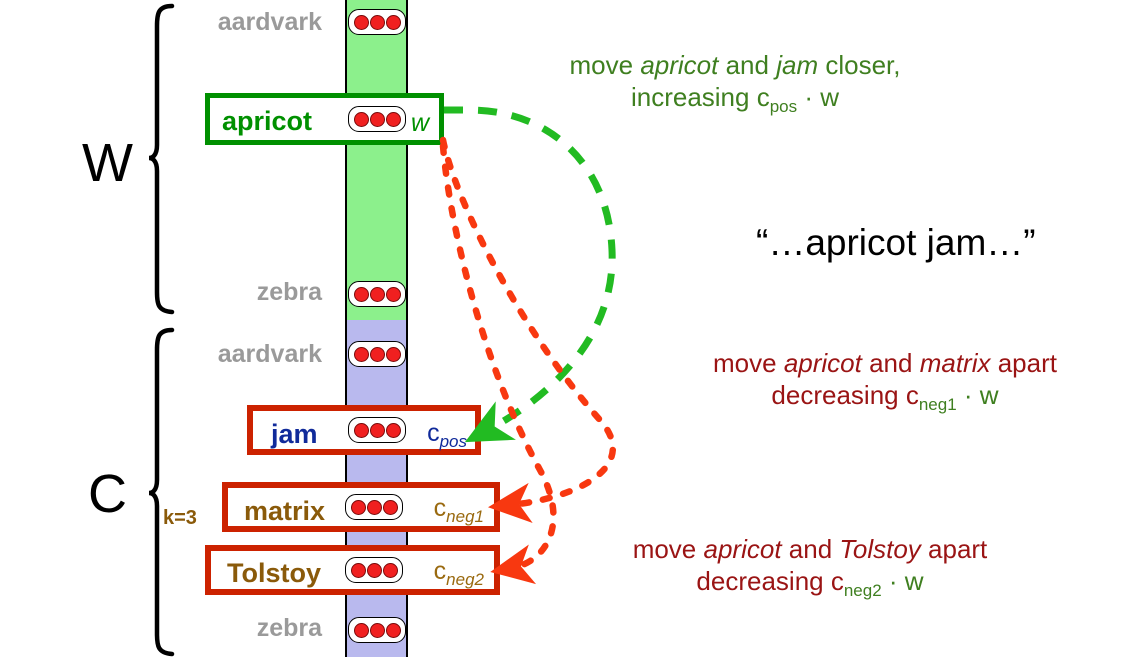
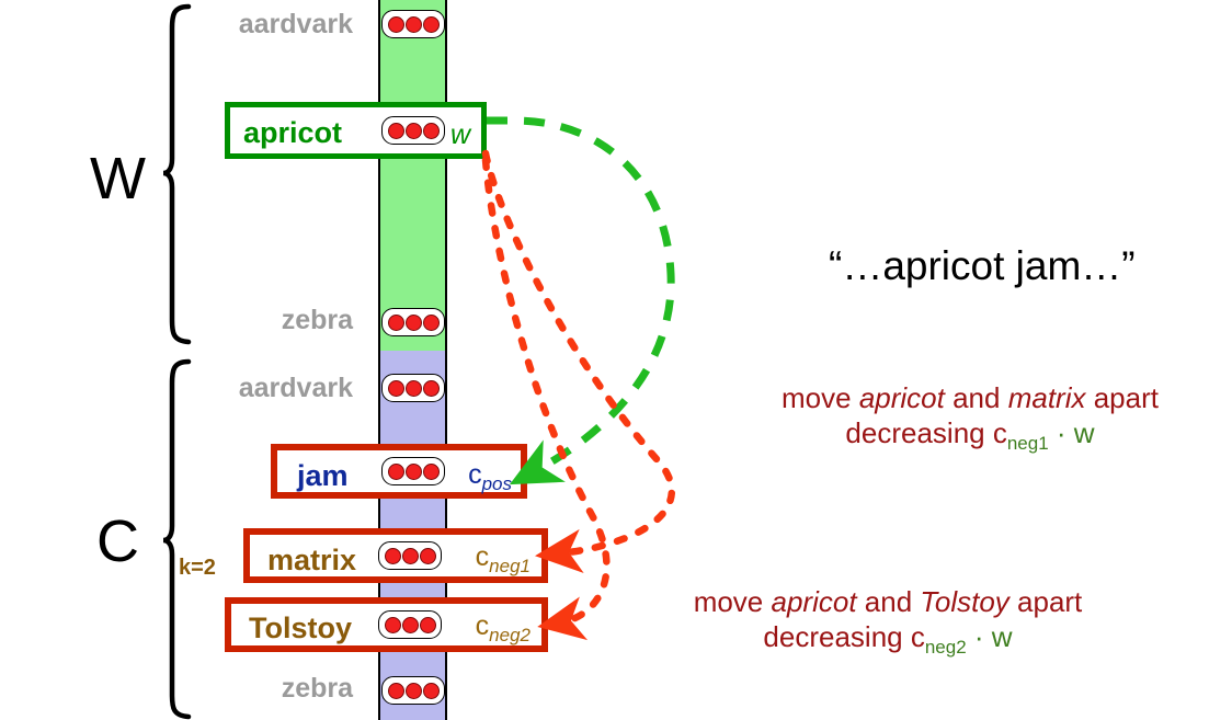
  aardvark
  zebra
  aardvark
  zebra
  apricot
  w
  jam
  cpos
  matrix
  cneg1
  Tolstoy
  cneg2
  W
  C
- k=3
+ k=2
- move apricot and jam closer,
- increasing cpos · w
  “…apricot jam…”
  move apricot and matrix apart
  decreasing cneg1 · w
  move apricot and Tolstoy apart
  decreasing cneg2 · w
